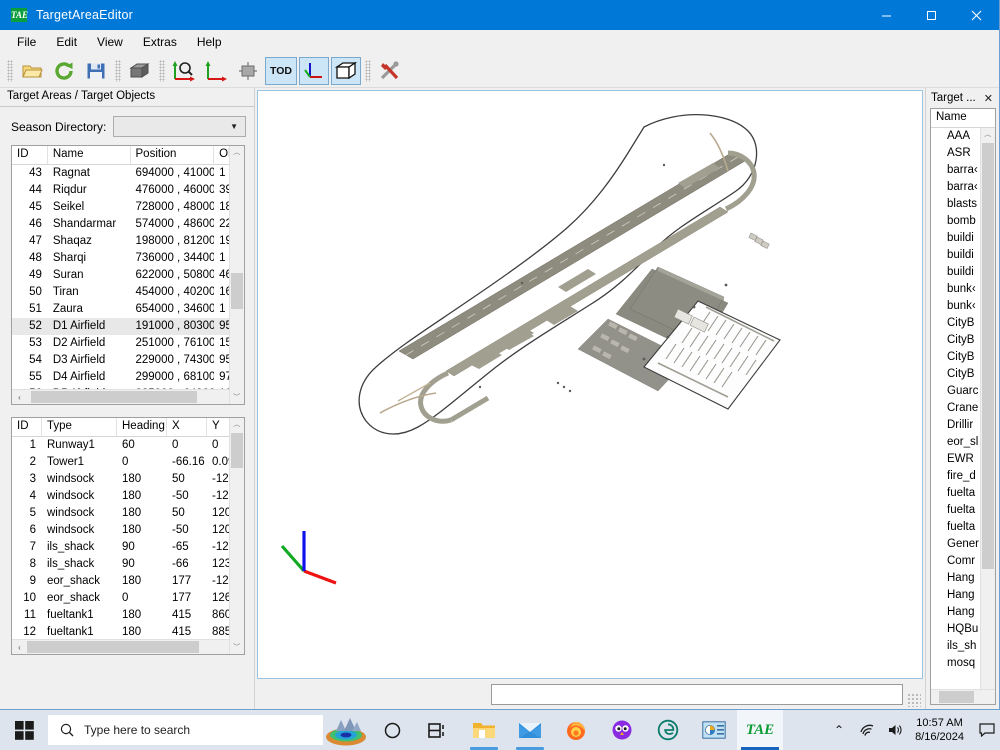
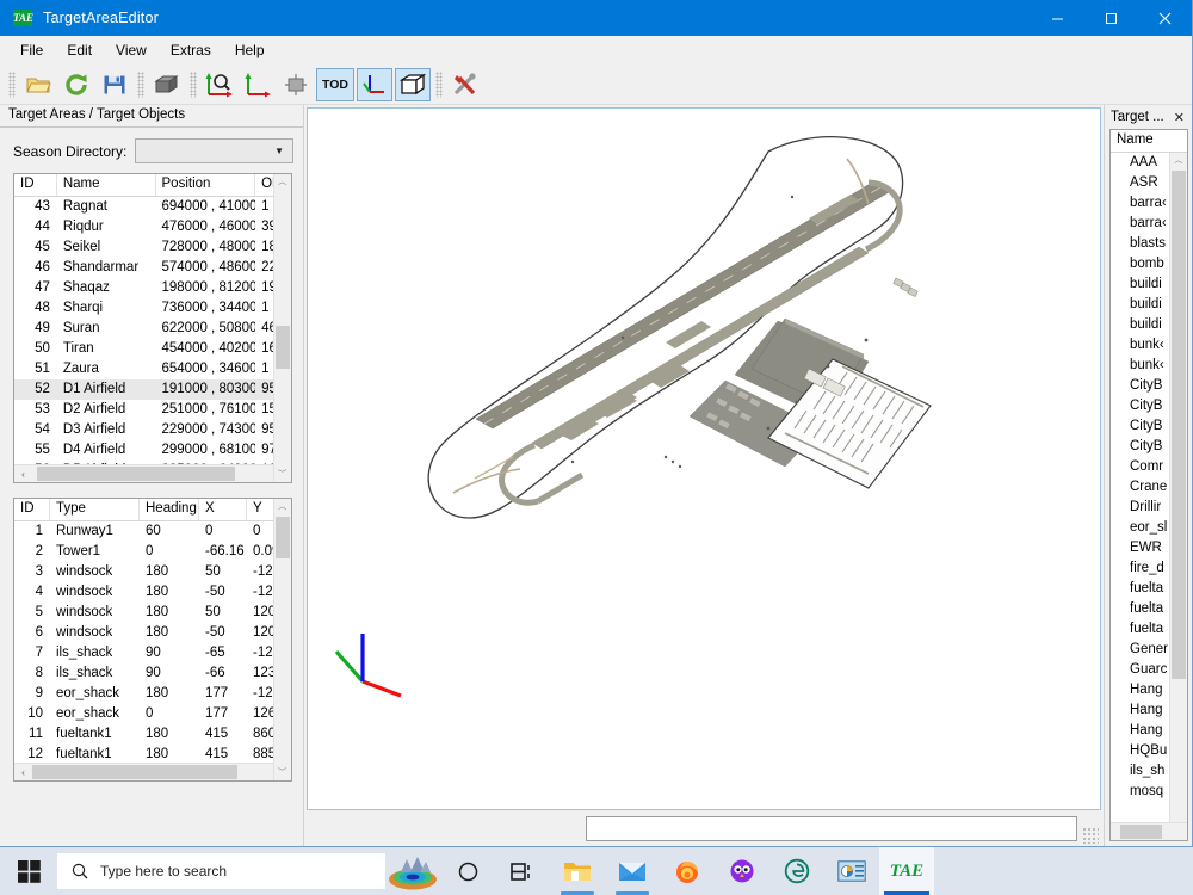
  TAE
  TargetAreaEditor
  File
  Edit
  View
  Extras
  Help
  TOD
  Target Areas / Target Objects
  Season Directory:
  ▼
  ID
  Name
  Position
  43
  Ragnat
  694000 , 41000
  1
  44
  Riqdur
  476000 , 46000
  45
  Seikel
  728000 , 48000
  46
  Shandarmar
  574000 , 48600
  47
  Shaqaz
  198000 , 81200
  48
  Sharqi
  736000 , 34400
  1
  49
  Suran
  622000 , 50800
  50
  Tiran
  454000 , 40200
  51
  Zaura
  654000 , 34600
  1
  52
  D1 Airfield
  191000 , 80300
  53
  D2 Airfield
  251000 , 76100
  54
  D3 Airfield
  229000 , 74300
  55
  D4 Airfield
  299000 , 68100
  ︿
  ﹀
  ‹
  ID
  Type
  Heading
  X
  Y
  1
  Runway1
  60
  0
  0
  2
  Tower1
  0
  -66.16
  0.0
  3
  windsock
  180
  50
  4
  windsock
  180
  -50
  5
  windsock
  180
  50
  120
  6
  windsock
  180
  -50
  120
  7
  ils_shack
  90
  -65
  8
  ils_shack
  90
  -66
  9
  eor_shack
  180
  177
  10
  eor_shack
  0
  177
  126
  11
  fueltank1
  180
  415
  860
  12
  fueltank1
  180
  415
  885
  ︿
  ﹀
  ‹
  Target ...
  ✕
  Name
  AAA
  ASR
  barra‹
  barra‹
  blasts
  bomb
  buildi
  buildi
  buildi
  bunk‹
  bunk‹
  CityB
  CityB
  CityB
  CityB
- Guarc
+ Comr
  Crane
  Drillir
  eor_sl
  EWR
  fire_d
  fuelta
  fuelta
  fuelta
  Gener
- Comr
+ Guarc
  Hang
  Hang
  Hang
  HQBu
  ils_sh
  mosq
  ︿
  Type here to search
  TAE
- ⌃
- 10:57 AM
- 8/16/2024
